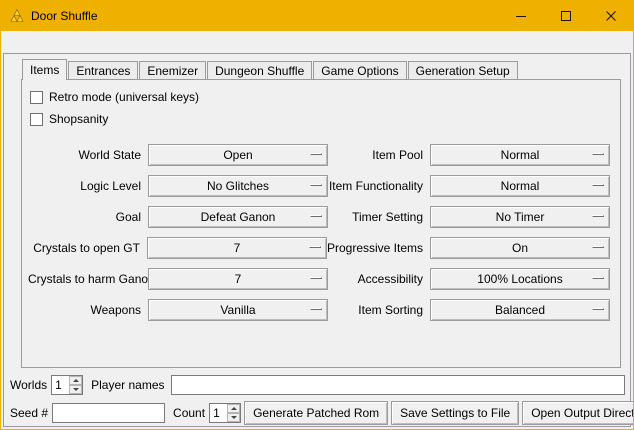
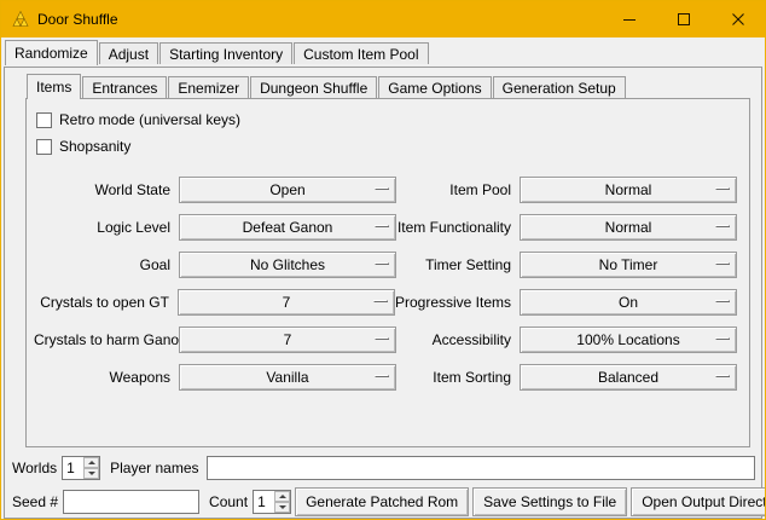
  Door Shuffle
+ Randomize
+ Adjust
+ Starting Inventory
+ Custom Item Pool
  Items
  Entrances
  Enemizer
  Dungeon Shuffle
  Game Options
  Generation Setup
  Retro mode (universal keys)
  Shopsanity
  World State
  Open
  Item Pool
  Normal
  Logic Level
- No Glitches
+ Defeat Ganon
  Item Functionality
  Normal
  Goal
- Defeat Ganon
+ No Glitches
  Timer Setting
  No Timer
  Crystals to open GT
  7
  Progressive Items
  On
  Crystals to harm Gano
  7
  Accessibility
  100% Locations
  Weapons
  Vanilla
  Item Sorting
  Balanced
  Worlds
  1
  Player names
  Seed #
  Count
  1
  Generate Patched Rom
  Save Settings to File
  Open Output Direct
